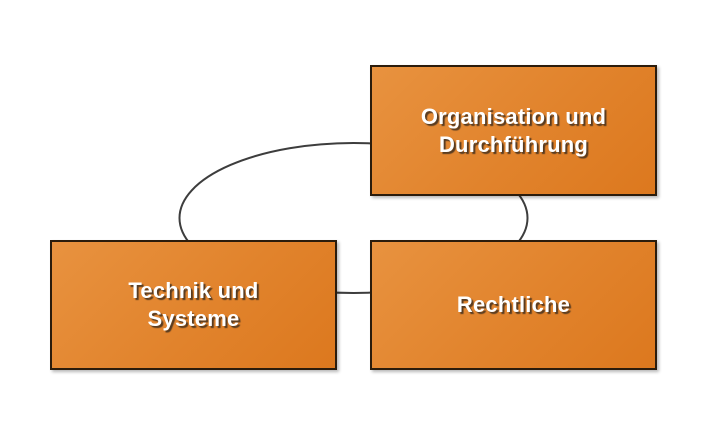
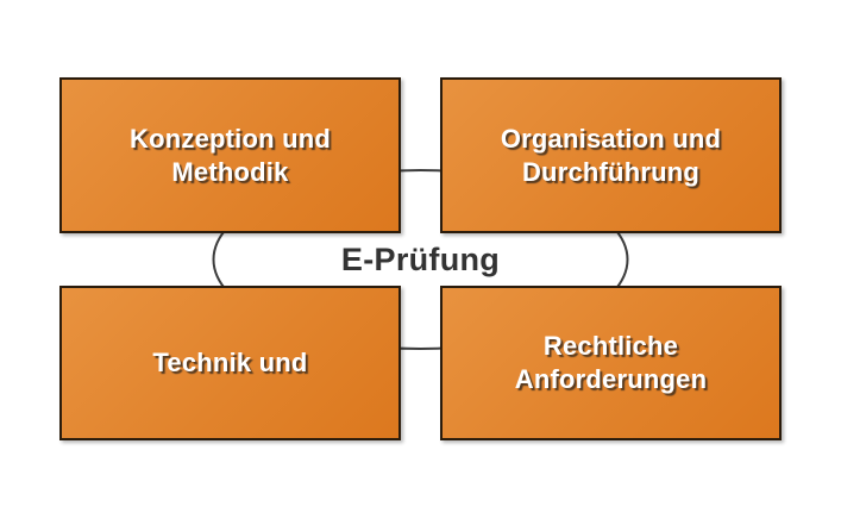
+ Konzeption und
+ Methodik
  Organisation und
  Durchführung
  Technik und
- Systeme
  Rechtliche
+ Anforderungen
+ E-Prüfung
